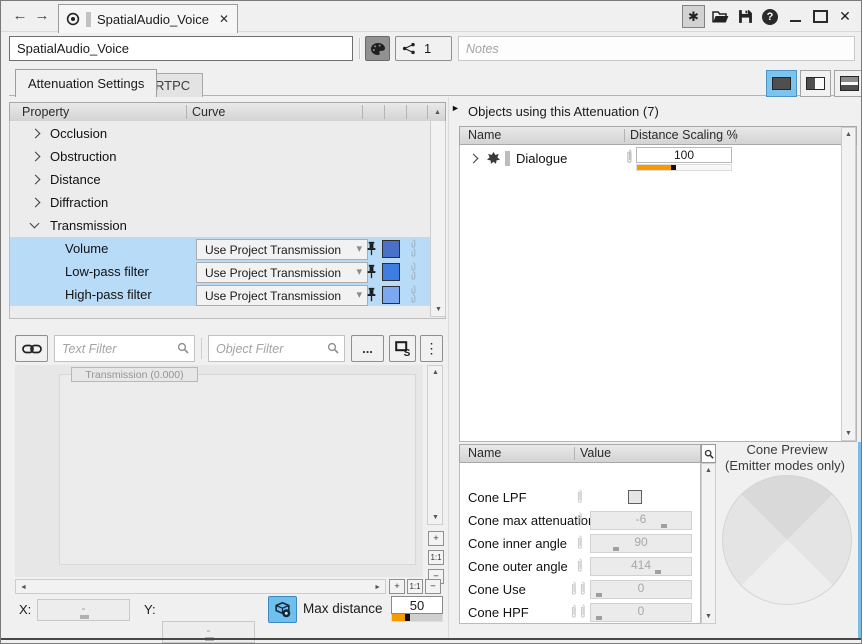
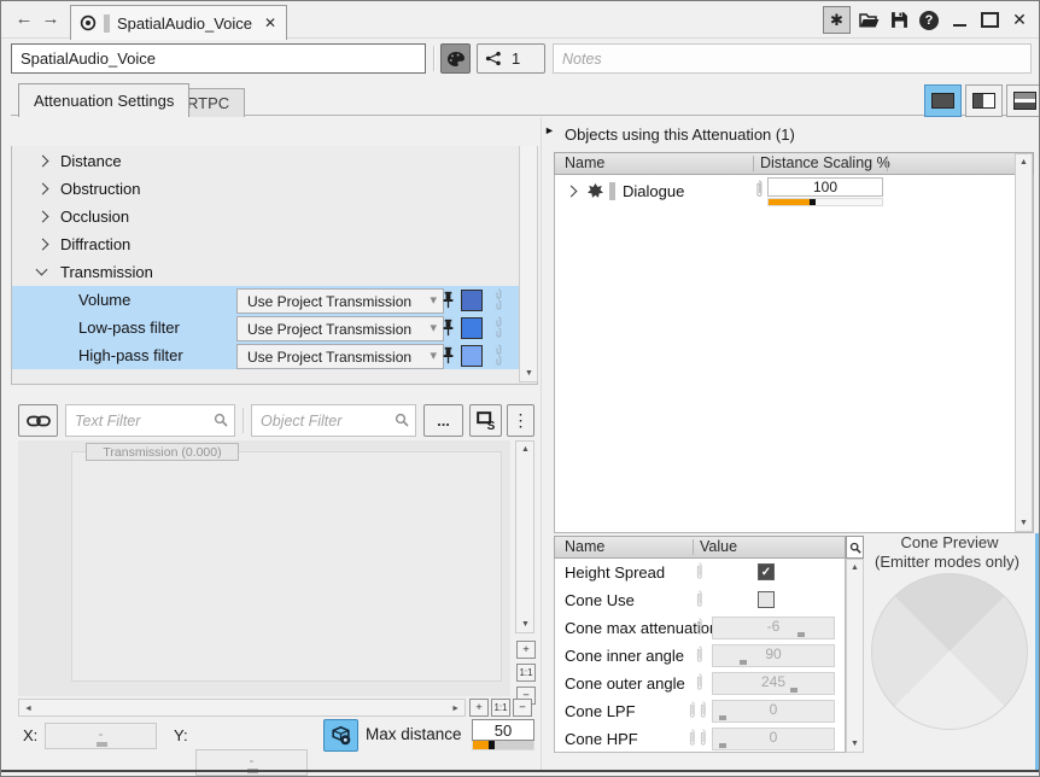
  ←
  →
  SpatialAudio_Voice
  ✕
  ✱
  ?
  ✕
  SpatialAudio_Voice
  1
  Notes
  Attenuation Settings
  RTPC
- Property
- Curve
- Occlusion
+ Distance
  Obstruction
- Distance
+ Occlusion
  Diffraction
  Transmission
  Volume
  Use Project Transmission
  ▾
  Low-pass filter
  Use Project Transmission
  ▾
  High-pass filter
  Use Project Transmission
  ▾
  Text Filter
  Object Filter
  ...
  S
  ⋮
  Transmission (0.000)
  +
  1:1
  −
  +
  1:1
  −
  X:
  -
  Y:
  -
  Max distance
  50
  ►
- Objects using this Attenuation (7)
+ Objects using this Attenuation (1)
  Name
  Distance Scaling %
  Dialogue
  100
  Name
  Value
+ Height Spread
+ ✓
- Cone LPF
+ Cone Use
  Cone max attenuatio
  -6
  Cone inner angle
  90
  Cone outer angle
- 414
+ 245
- Cone Use
+ Cone LPF
  0
  Cone HPF
  0
  Cone Preview
  (Emitter modes only)
